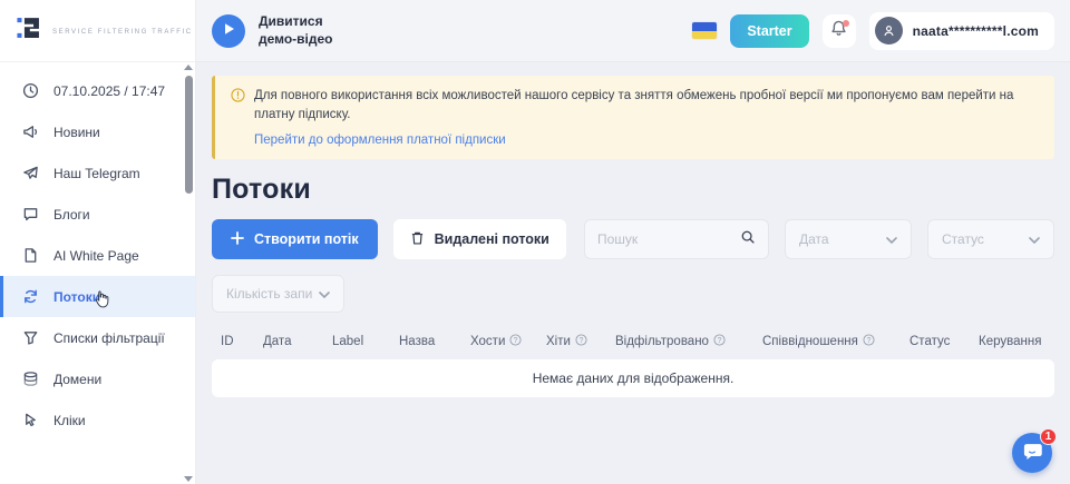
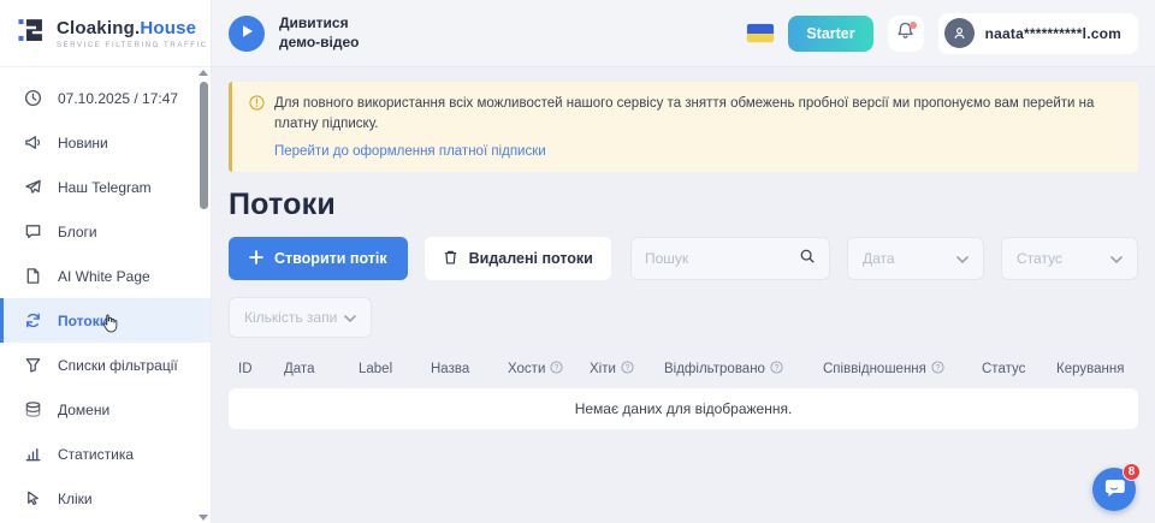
+ Cloaking.House
  07.10.2025 / 17:47
  Новини
  Наш Telegram
  Блоги
  AI White Page
  Потоки
  Списки фільтрації
  Домени
+ Статистика
  Кліки
  Дивитися
  демо-відео
  Starter
  naata**********l.com
  Для повного використання всіх можливостей нашого сервісу та зняття обмежень пробної версії ми пропонуємо вам перейти на платну підписку.
  Перейти до оформлення платної підписки
  Потоки
  Створити потік
  Видалені потоки
  Пошук
  Дата
  Статус
  Кількість запи
  ID
  Дата
  Label
  Назва
  Хости
  Хіти
  Відфільтровано
  Співвідношення
  Статус
  Керування
  Немає даних для відображення.
- 1
+ 8
